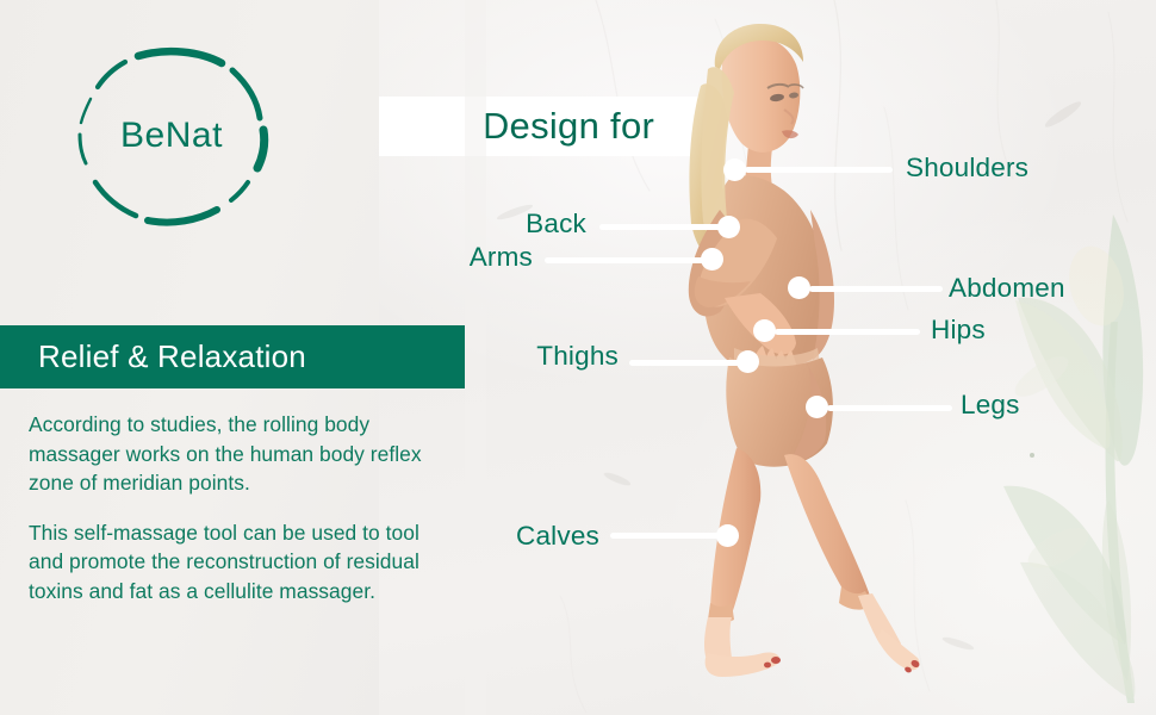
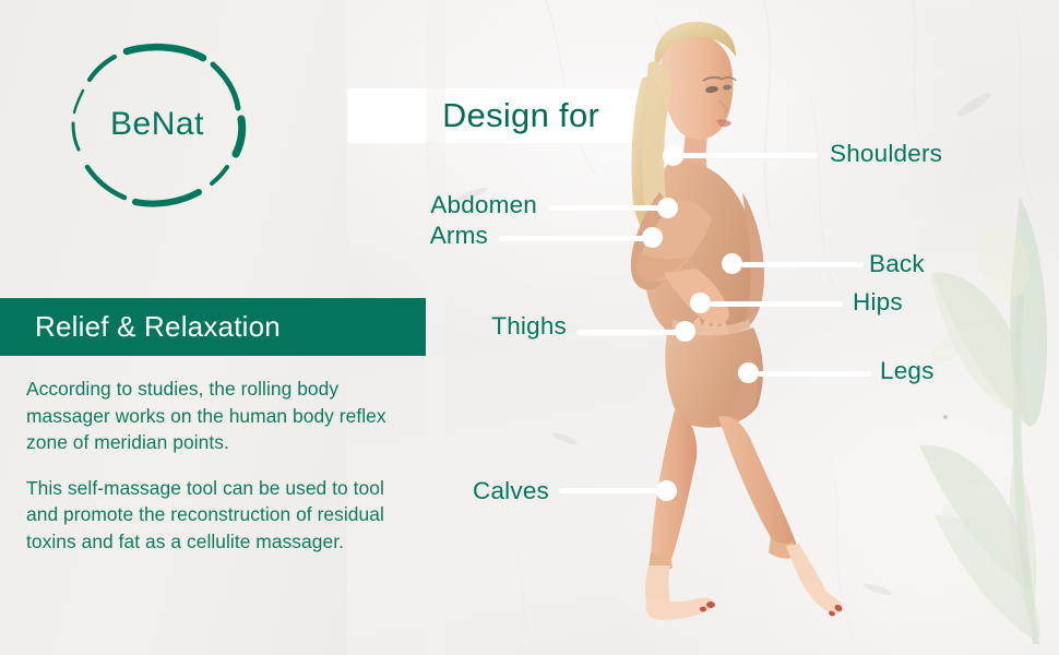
  BeNat
  Design for
  Shoulders
- Back
+ Abdomen
  Arms
- Abdomen
+ Back
  Hips
  Thighs
  Legs
  Calves
  Relief & Relaxation
  According to studies, the rolling body massager works on the human body reflex zone of meridian points.
  This self-massage tool can be used to tool and promote the reconstruction of residual toxins and fat as a cellulite massager.
